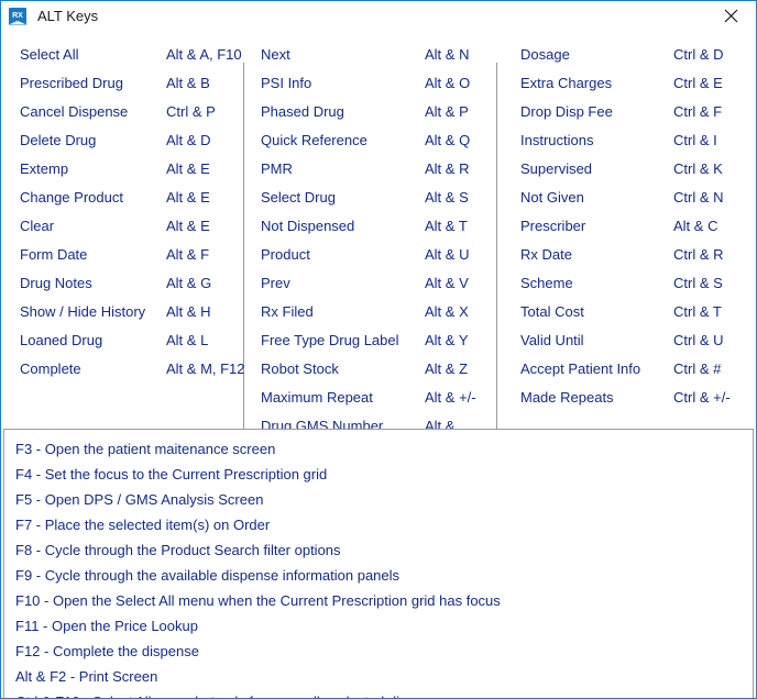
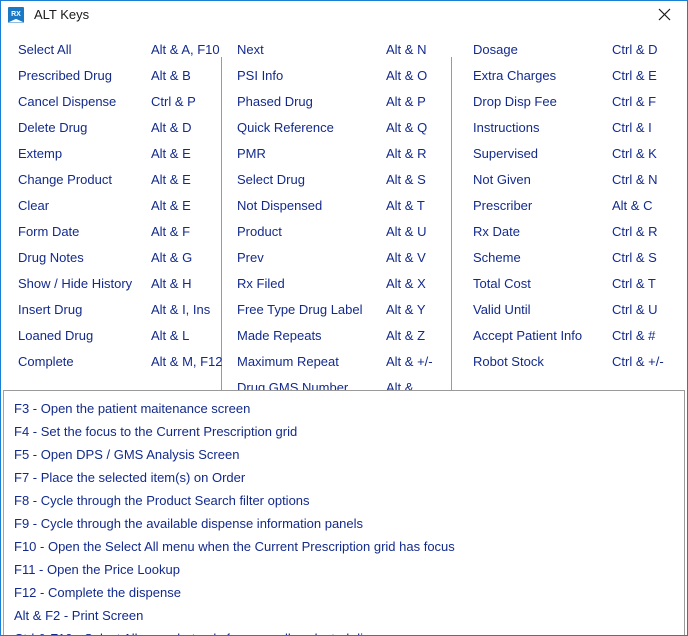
  ALT Keys
  Select All
  Alt & A, F10
  Prescribed Drug
  Alt & B
  Cancel Dispense
  Ctrl & P
  Delete Drug
  Alt & D
  Extemp
  Alt & E
  Change Product
  Alt & E
  Clear
  Alt & E
  Form Date
  Alt & F
  Drug Notes
  Alt & G
  Show / Hide History
  Alt & H
+ Insert Drug
+ Alt & I, Ins
  Loaned Drug
  Alt & L
  Complete
  Alt & M, F12
  Next
  Alt & N
  PSI Info
  Alt & O
  Phased Drug
  Alt & P
  Quick Reference
  Alt & Q
  PMR
  Alt & R
  Select Drug
  Alt & S
  Not Dispensed
  Alt & T
  Product
  Alt & U
  Prev
  Alt & V
  Rx Filed
  Alt & X
  Free Type Drug Label
  Alt & Y
- Robot Stock
+ Made Repeats
  Alt & Z
  Maximum Repeat
  Alt & +/-
  Drug GMS Number
  Alt & .
  Dosage
  Ctrl & D
  Extra Charges
  Ctrl & E
  Drop Disp Fee
  Ctrl & F
  Instructions
  Ctrl & I
  Supervised
  Ctrl & K
  Not Given
  Ctrl & N
  Prescriber
  Alt & C
  Rx Date
  Ctrl & R
  Scheme
  Ctrl & S
  Total Cost
  Ctrl & T
  Valid Until
  Ctrl & U
  Accept Patient Info
  Ctrl & #
- Made Repeats
+ Robot Stock
  Ctrl & +/-
  F3 - Open the patient maitenance screen
  F4 - Set the focus to the Current Prescription grid
  F5 - Open DPS / GMS Analysis Screen
  F7 - Place the selected item(s) on Order
  F8 - Cycle through the Product Search filter options
  F9 - Cycle through the available dispense information panels
  F10 - Open the Select All menu when the Current Prescription grid has focus
  F11 - Open the Price Lookup
  F12 - Complete the dispense
  Alt & F2 - Print Screen
